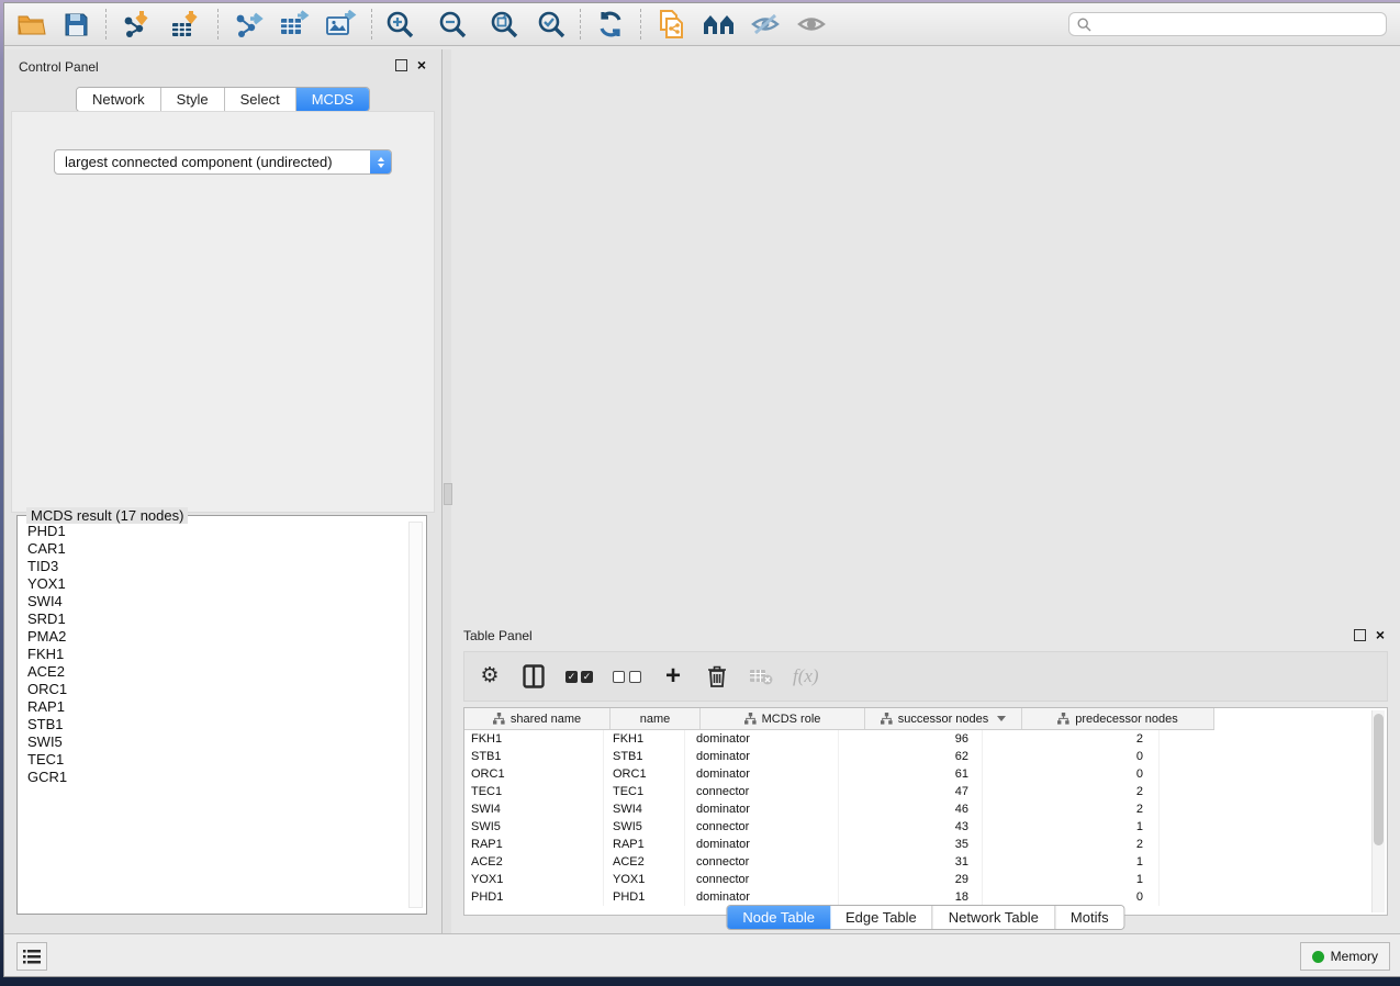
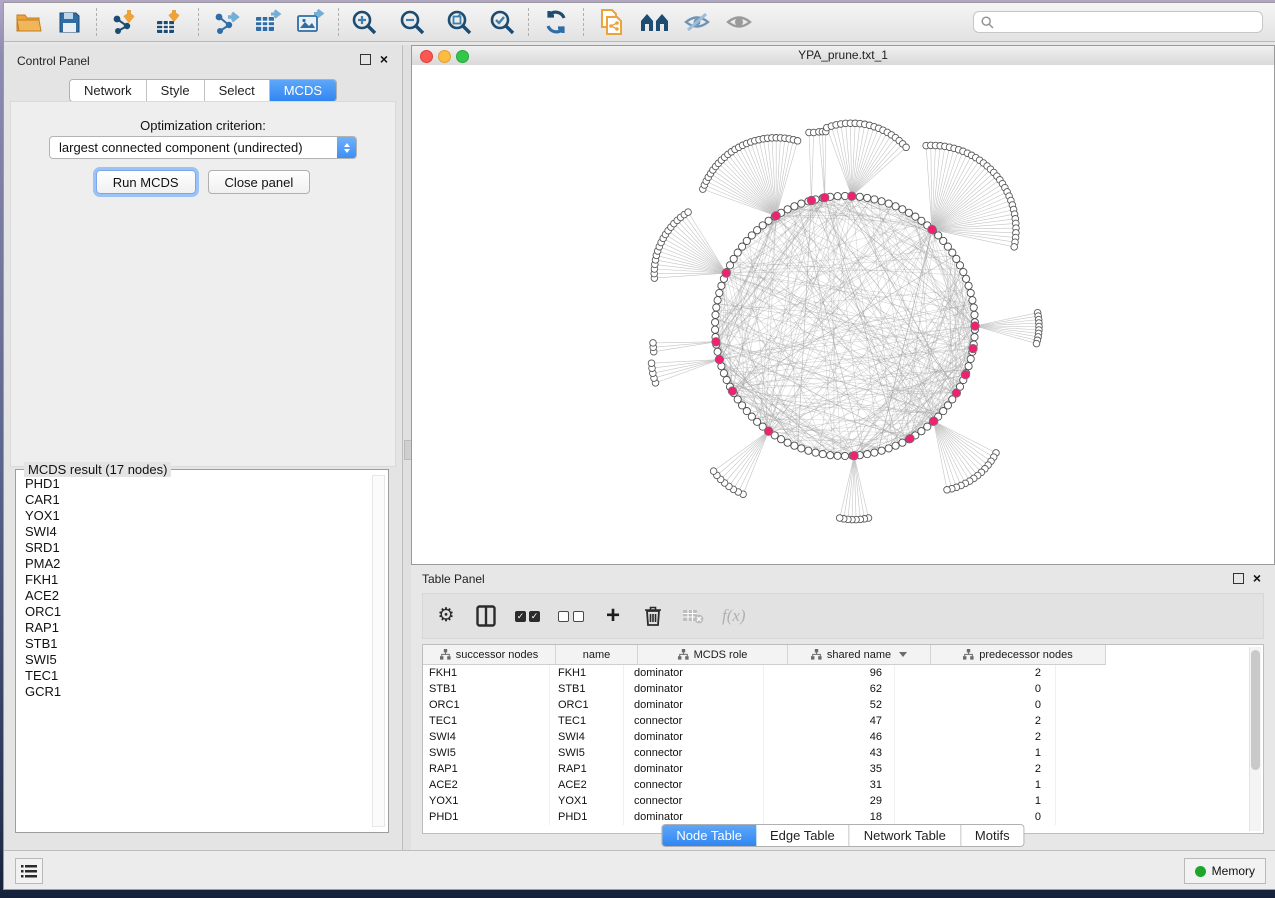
  Control Panel
  ×
  Network
  Style
  Select
  MCDS
+ Optimization criterion:
  largest connected component (undirected)
+ Run MCDS
+ Close panel
  MCDS result (17 nodes)
  PHD1
  CAR1
- TID3
  YOX1
  SWI4
  SRD1
  PMA2
  FKH1
  ACE2
  ORC1
  RAP1
  STB1
  SWI5
  TEC1
  GCR1
+ YPA_prune.txt_1
  Table Panel
  ×
  ⚙
  ✓
  ✓
  +
  f(x)
- shared name
+ successor nodes
  name
  MCDS role
- successor nodes
+ shared name
  predecessor nodes
  FKH1
  FKH1
  dominator
  96
  2
  STB1
  STB1
  dominator
  62
  0
  ORC1
  ORC1
  dominator
- 61
+ 52
  0
  TEC1
  TEC1
  connector
  47
  2
  SWI4
  SWI4
  dominator
  46
  2
  SWI5
  SWI5
  connector
  43
  1
  RAP1
  RAP1
  dominator
  35
  2
  ACE2
  ACE2
  connector
  31
  1
  YOX1
  YOX1
  connector
  29
  1
  PHD1
  PHD1
  dominator
  18
  0
  Node Table
  Edge Table
  Network Table
  Motifs
  Memory
